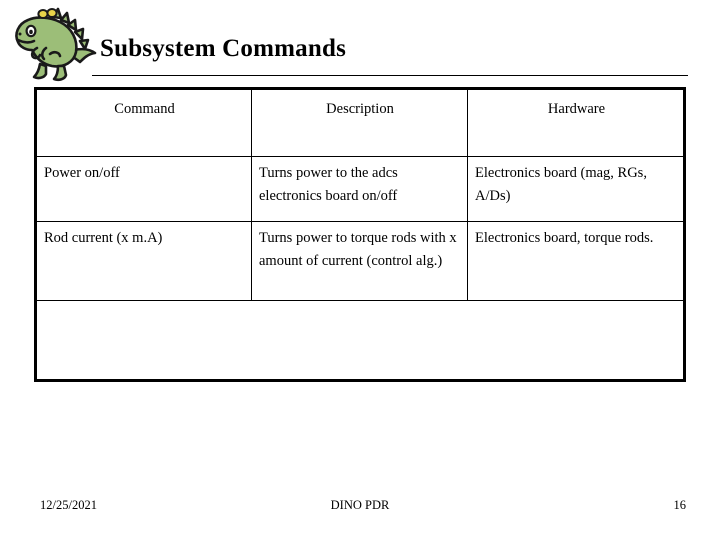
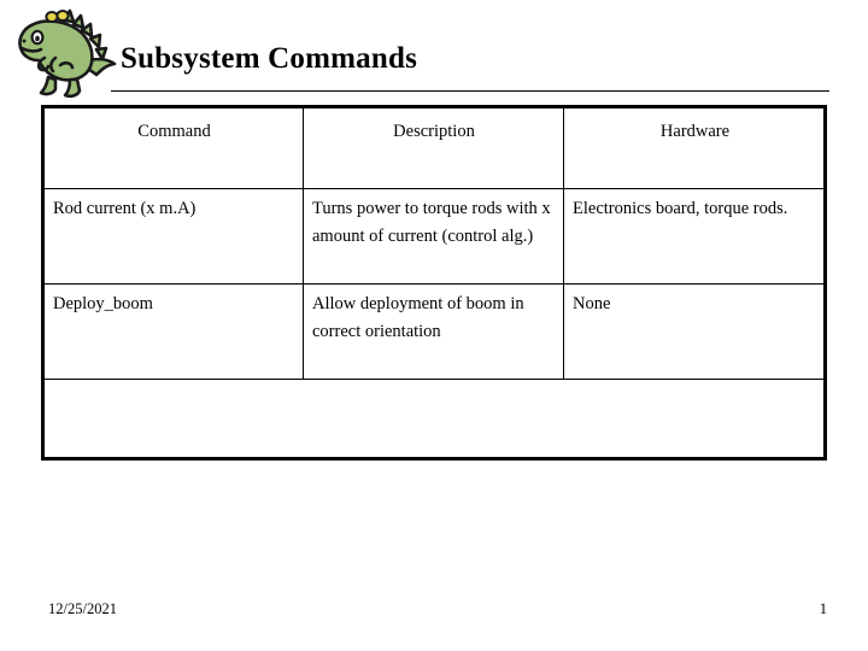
  Subsystem Commands
  Command	Description	Hardware
- Power on/off	Turns power to the adcs electronics board on/off	Electronics board (mag, RGs, A/Ds)
  Rod current (x m.A)	Turns power to torque rods with x amount of current (control alg.)	Electronics board, torque rods.
+ Deploy_boom	Allow deployment of boom in correct orientation	None
  12/25/2021
- DINO PDR
- 16
+ 1
